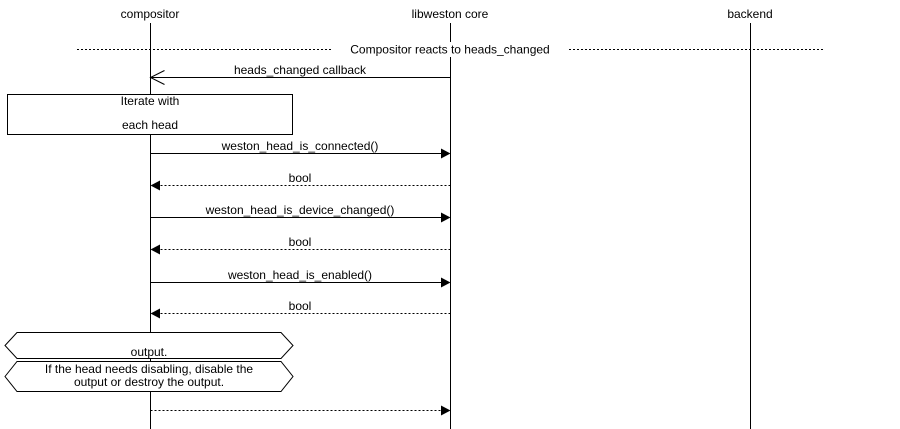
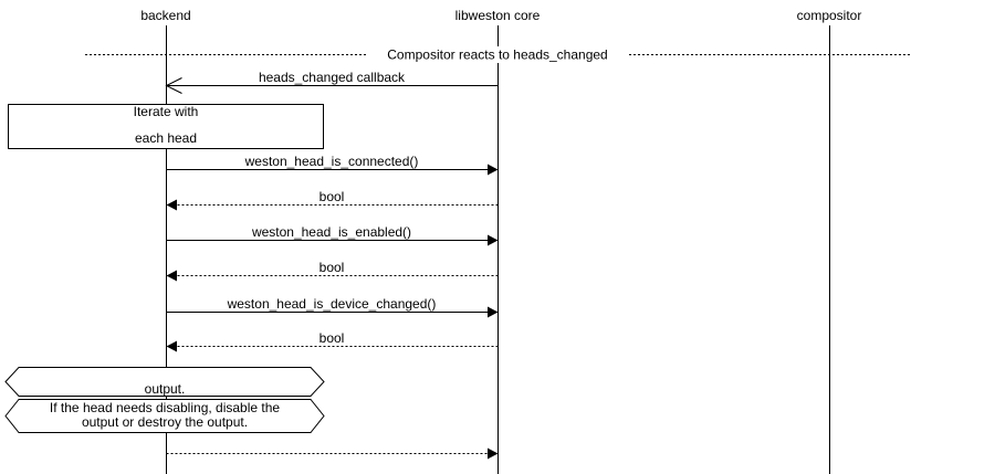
- compositor
+ backend
  libweston core
- backend
+ compositor
  Compositor reacts to heads_changed
  heads_changed callback
  Iterate with
  each head
  weston_head_is_connected()
  bool
- weston_head_is_device_changed()
+ weston_head_is_enabled()
  bool
- weston_head_is_enabled()
+ weston_head_is_device_changed()
  bool
  output.
  If the head needs disabling, disable the
  output or destroy the output.
